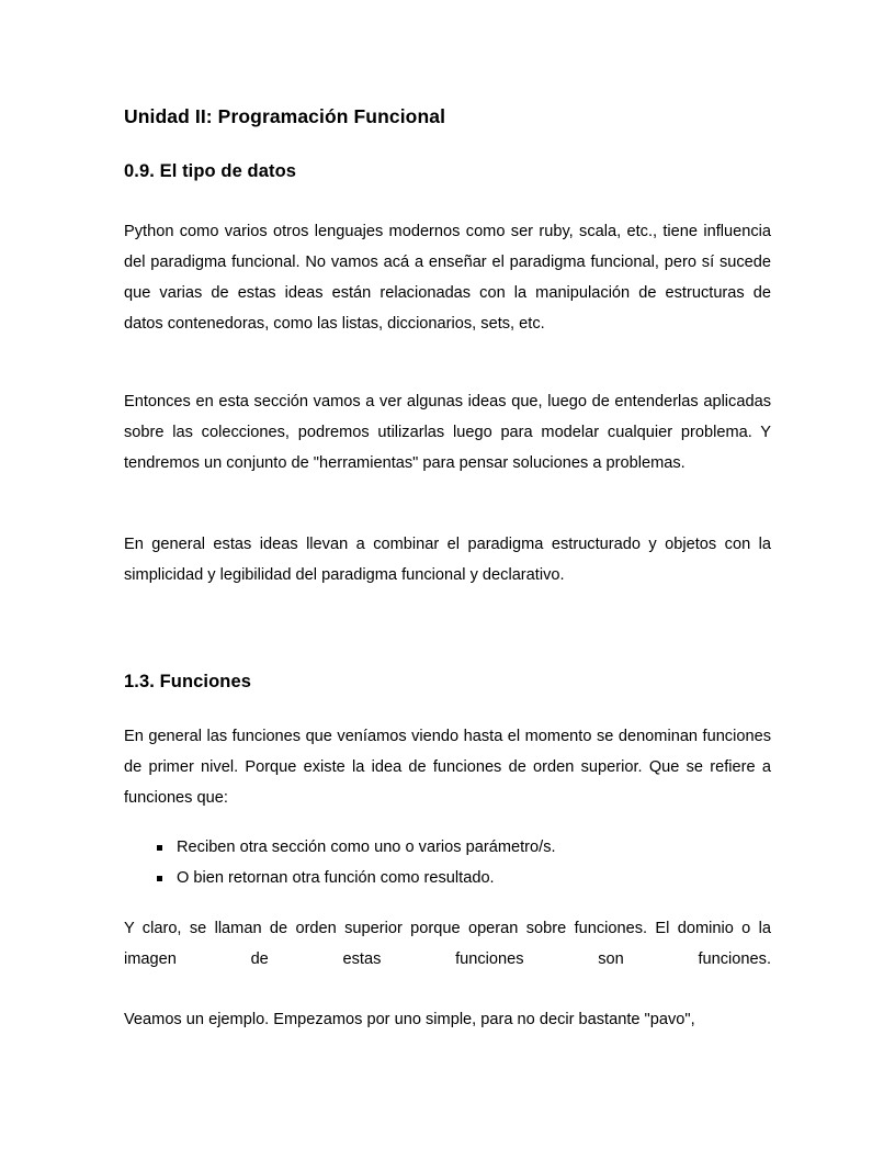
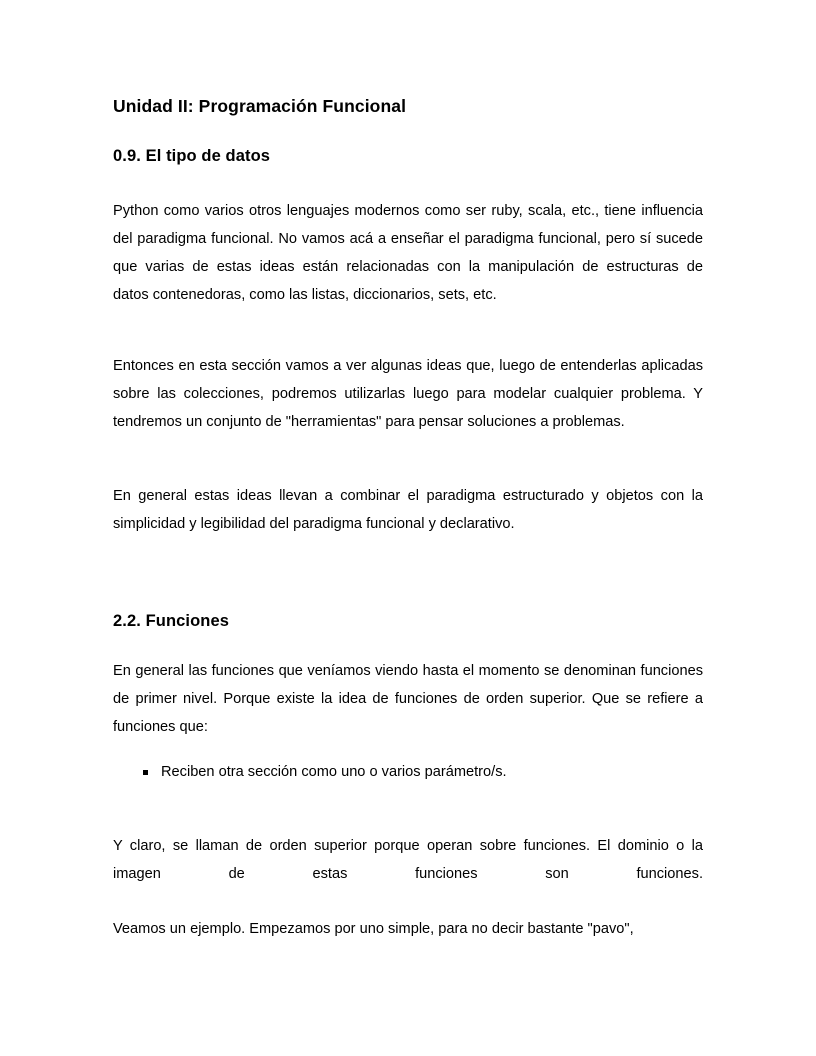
  Unidad II: Programación Funcional
  0.9. El tipo de datos
  Python como varios otros lenguajes modernos como ser ruby, scala, etc., tiene influencia del paradigma funcional. No vamos acá a enseñar el paradigma funcional, pero sí sucede que varias de estas ideas están relacionadas con la manipulación de estructuras de datos contenedoras, como las listas, diccionarios, sets, etc.
  Entonces en esta sección vamos a ver algunas ideas que, luego de entenderlas aplicadas sobre las colecciones, podremos utilizarlas luego para modelar cualquier problema. Y tendremos un conjunto de "herramientas" para pensar soluciones a problemas.
  En general estas ideas llevan a combinar el paradigma estructurado y objetos con la simplicidad y legibilidad del paradigma funcional y declarativo.
- 1.3. Funciones
+ 2.2. Funciones
  En general las funciones que veníamos viendo hasta el momento se denominan funciones de primer nivel. Porque existe la idea de funciones de orden superior. Que se refiere a funciones que:
  Reciben otra sección como uno o varios parámetro/s.
- O bien retornan otra función como resultado.
  Y claro, se llaman de orden superior porque operan sobre funciones. El dominio o la imagen de estas funciones son funciones.
  Veamos un ejemplo. Empezamos por uno simple, para no decir bastante "pavo",
